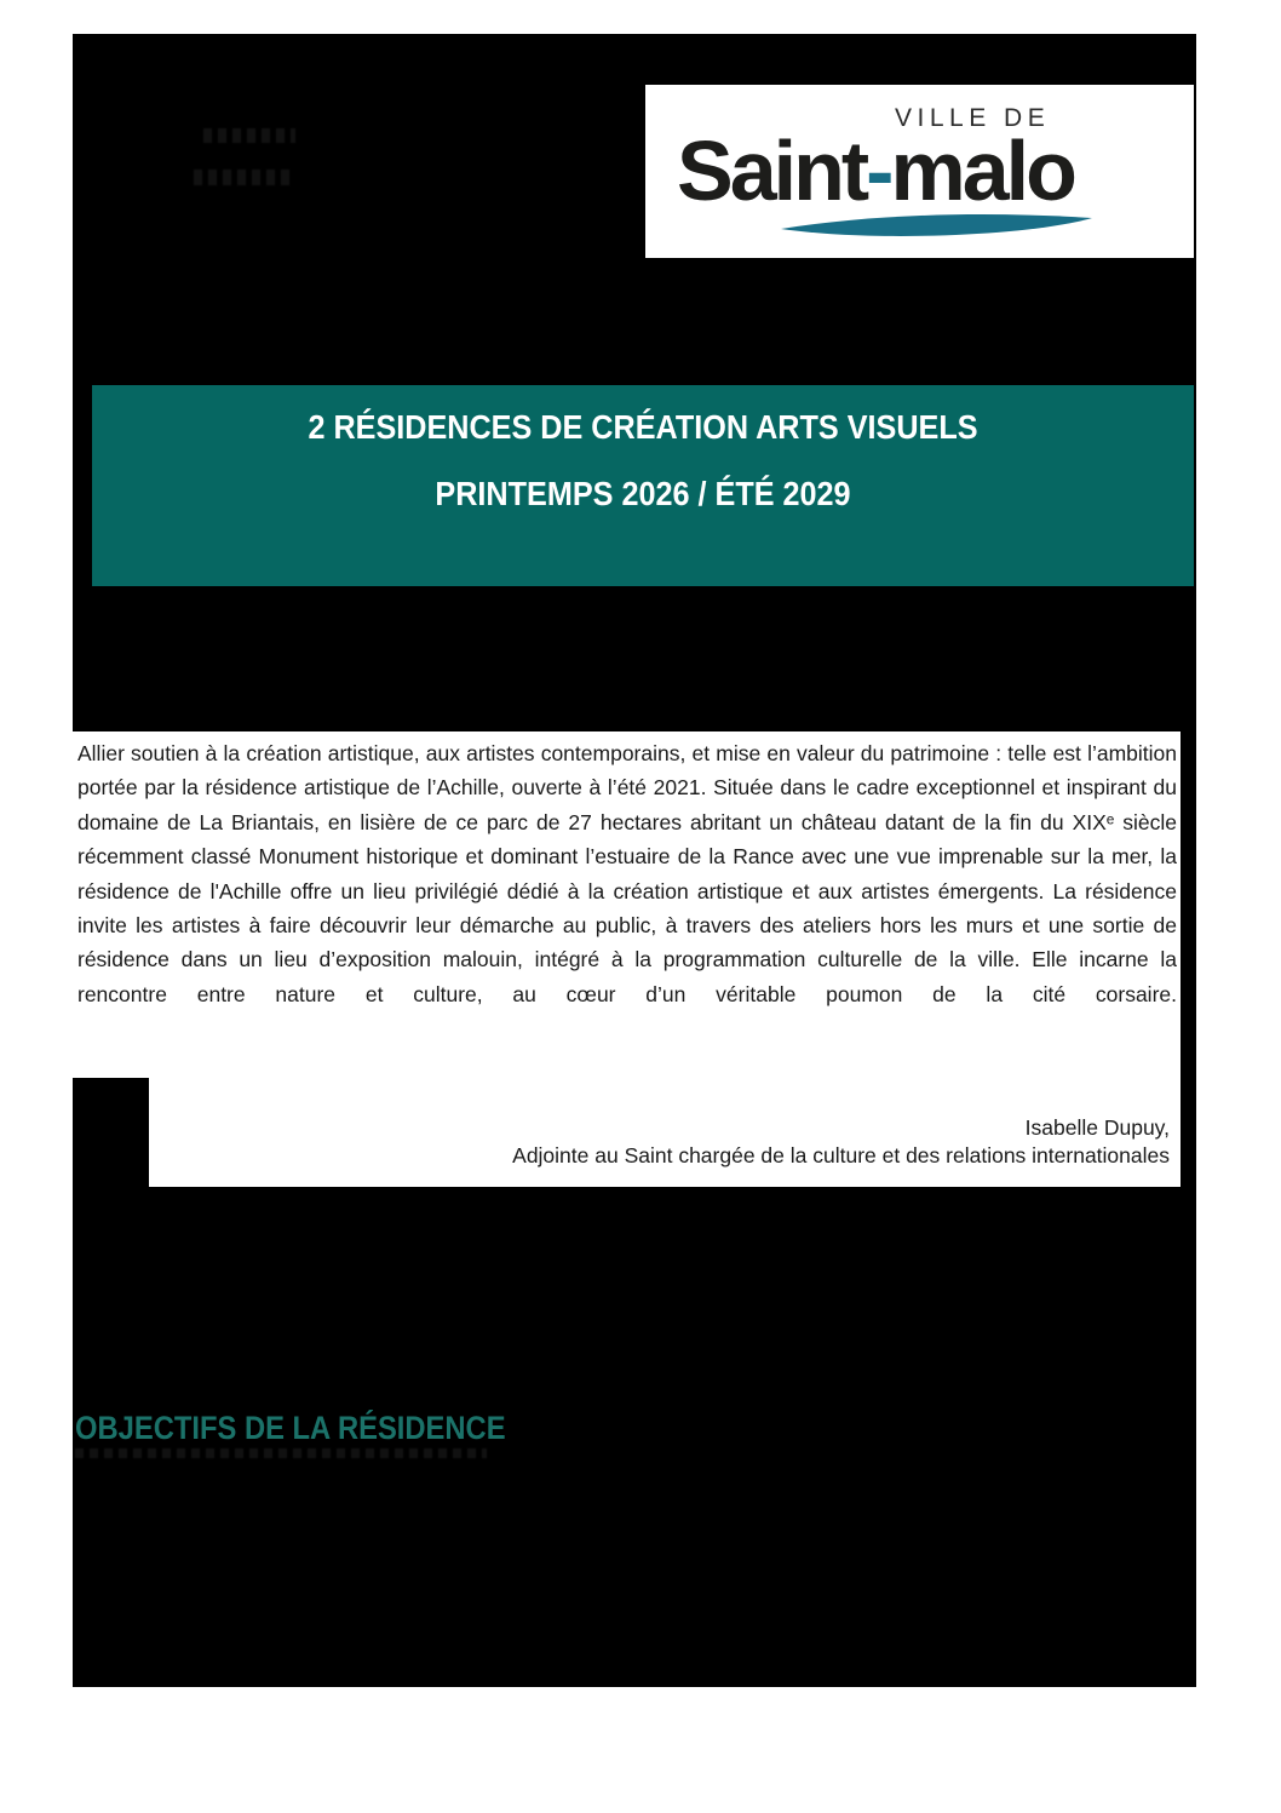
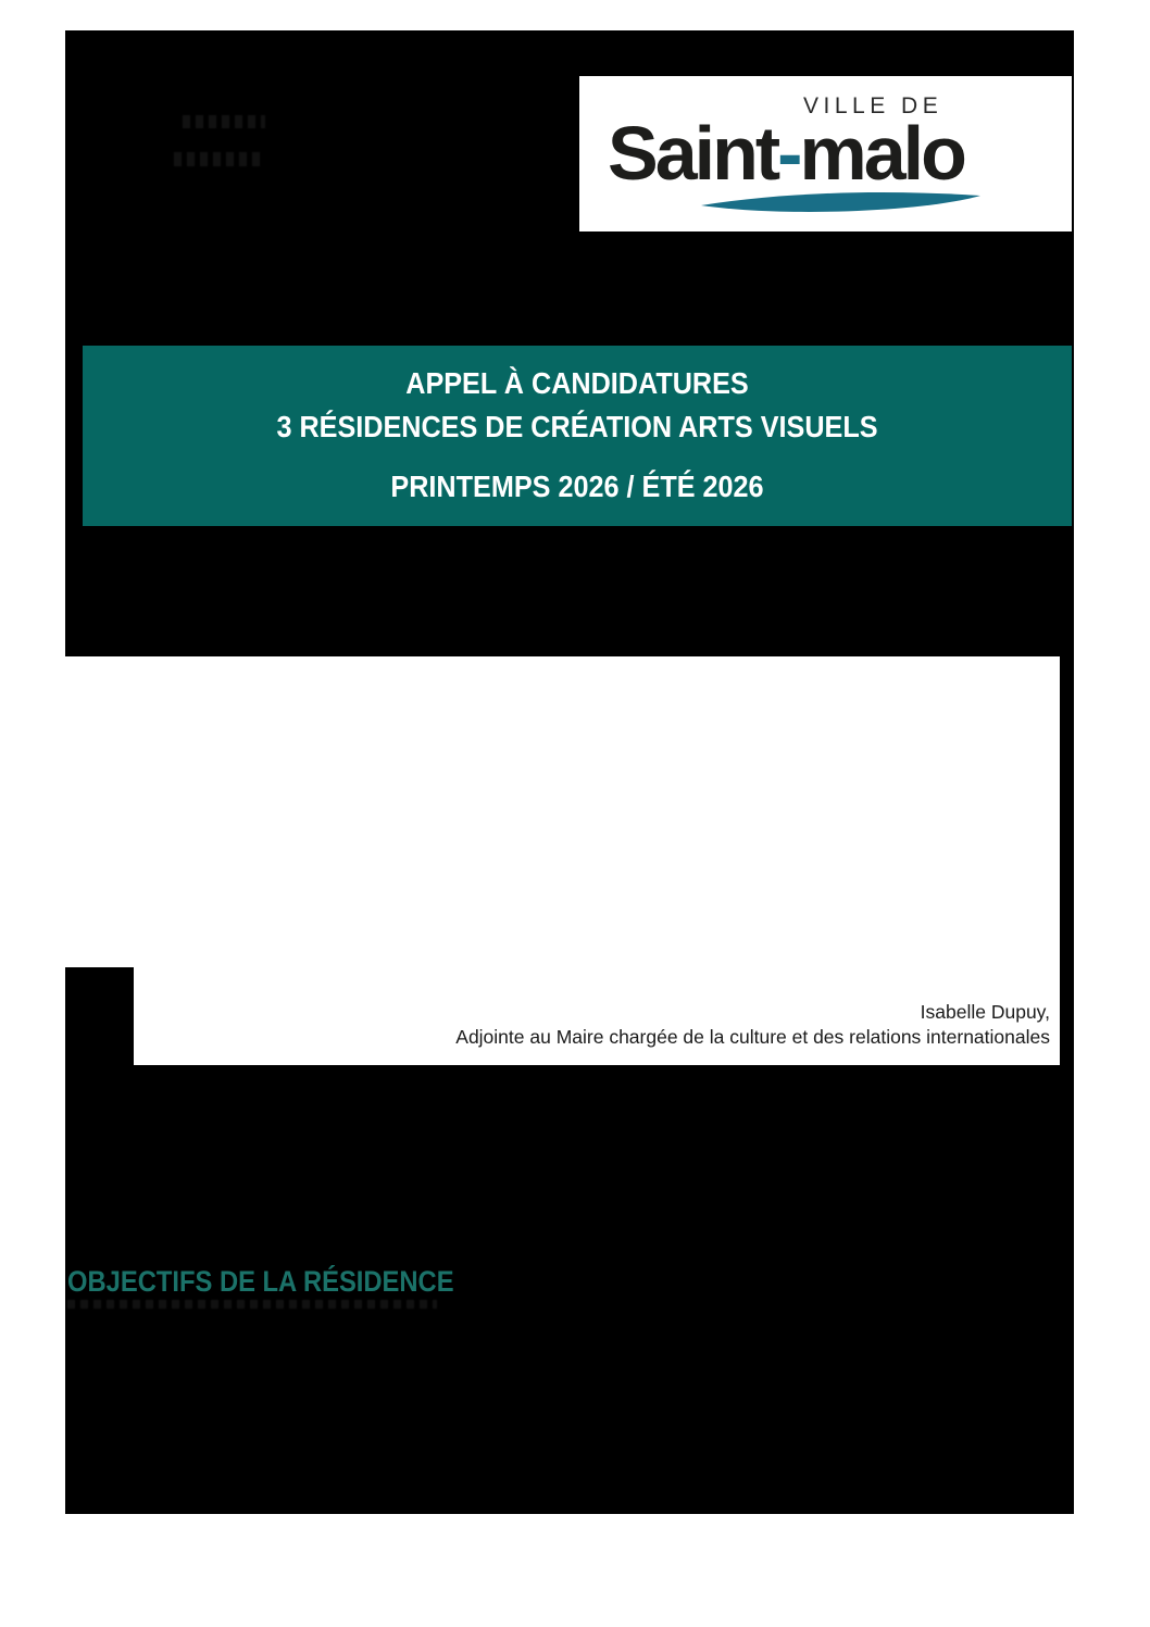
  VILLE DE
  Saint-malo
+ APPEL À CANDIDATURES
- 2 RÉSIDENCES DE CRÉATION ARTS VISUELS
+ 3 RÉSIDENCES DE CRÉATION ARTS VISUELS
- PRINTEMPS 2026 / ÉTÉ 2029
+ PRINTEMPS 2026 / ÉTÉ 2026
- Allier soutien à la création artistique, aux artistes contemporains, et mise en valeur du patrimoine : telle est l’ambition portée par la résidence artistique de l’Achille, ouverte à l’été 2021. Située dans le cadre exceptionnel et inspirant du domaine de La Briantais, en lisière de ce parc de 27 hectares abritant un château datant de la fin du XIXᵉ siècle récemment classé Monument historique et dominant l’estuaire de la Rance avec une vue imprenable sur la mer, la résidence de l'Achille offre un lieu privilégié dédié à la création artistique et aux artistes émergents. La résidence invite les artistes à faire découvrir leur démarche au public, à travers des ateliers hors les murs et une sortie de résidence dans un lieu d’exposition malouin, intégré à la programmation culturelle de la ville. Elle incarne la rencontre entre nature et culture, au cœur d’un véritable poumon de la cité corsaire.
  Isabelle Dupuy,
- Adjointe au Saint chargée de la culture et des relations internationales
+ Adjointe au Maire chargée de la culture et des relations internationales
  OBJECTIFS DE LA RÉSIDENCE
